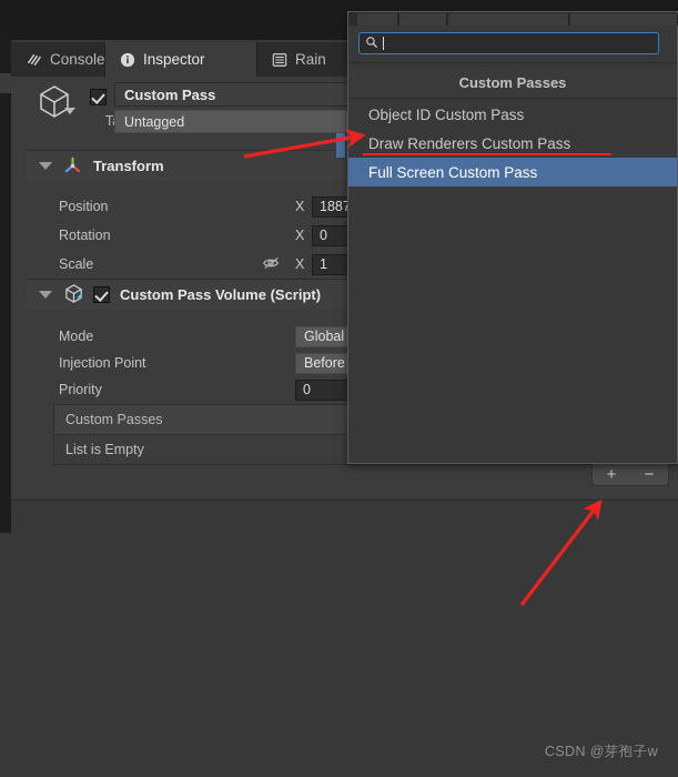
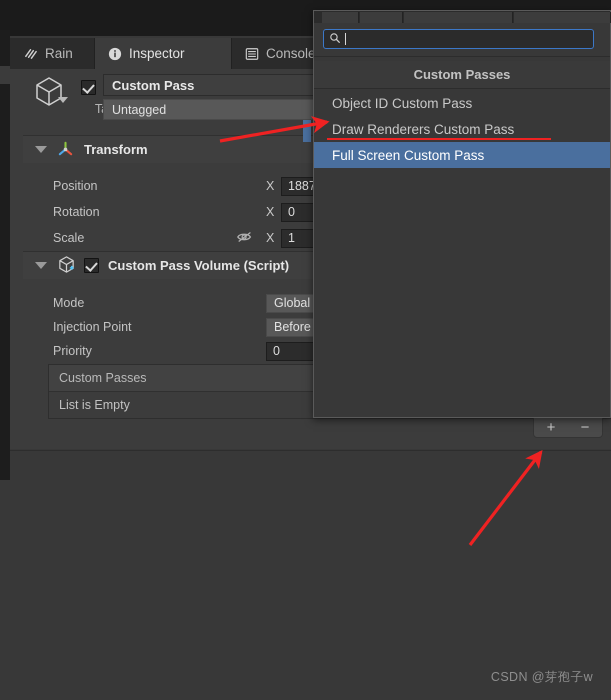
- Console
+ Rain
  Inspector
- Rain
+ Console
  Custom Pass
  Untagged
  Transform
  Position
  X
  188
  Rotation
  X
  0
  Scale
  X
  1
  Custom Pass Volume (Script)
  Mode
  Global
  Injection Point
  Before
  Priority
  0
  Custom Passes
  List is Empty
  +
  −
  CSDN @芽孢子w
  Custom Passes
  Object ID Custom Pass
  Draw Renderers Custom Pass
  Full Screen Custom Pass
